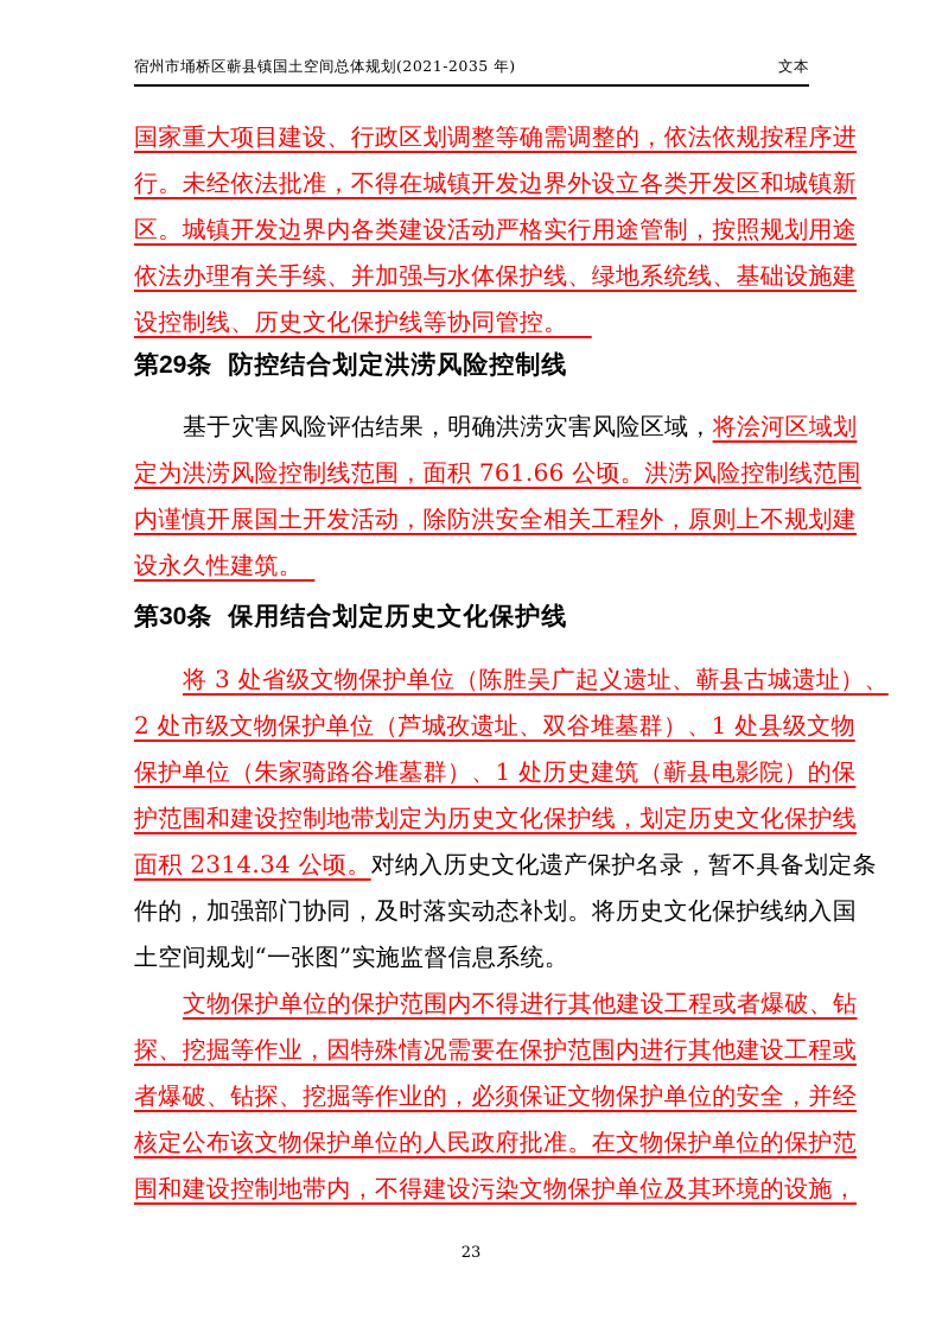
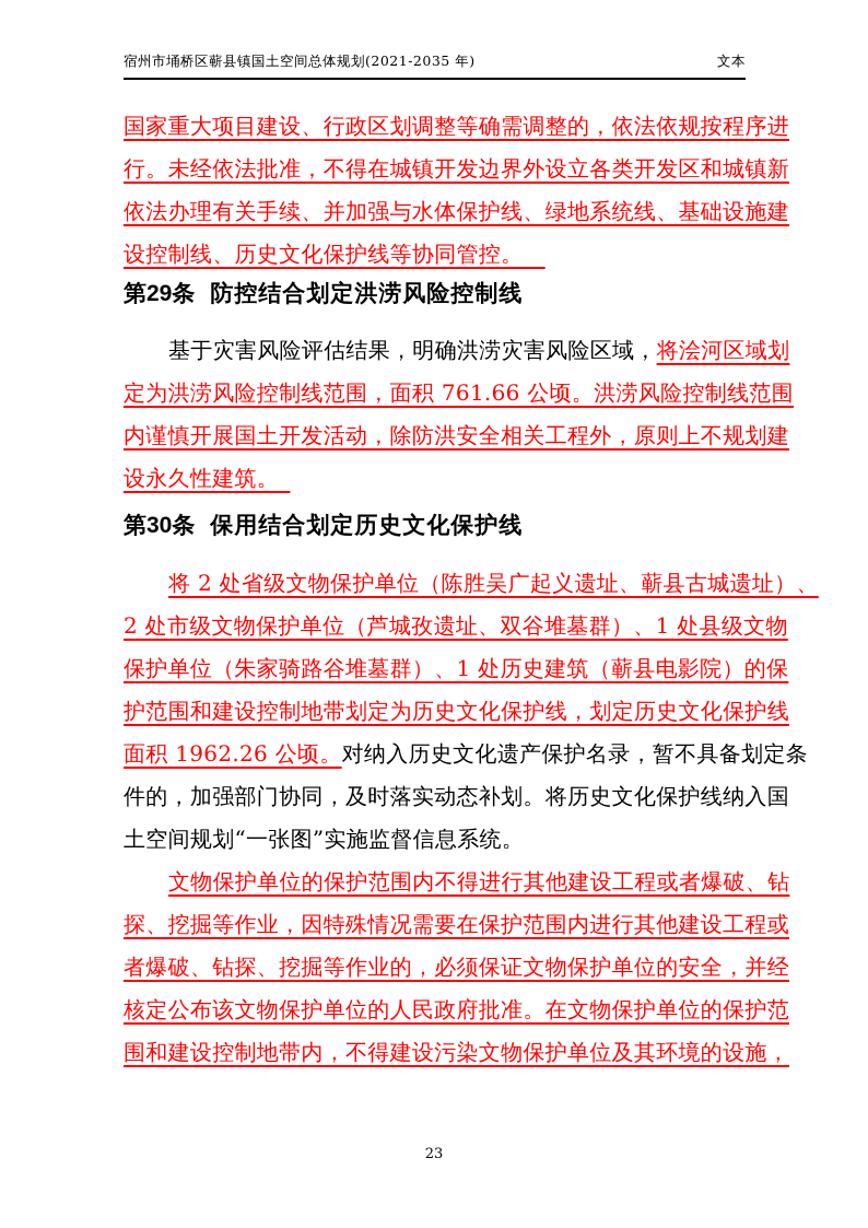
  宿州市埇桥区蕲县镇国土空间总体规划(2021-2035 年)
  文本
  国家重大项目建设、行政区划调整等确需调整的，依法依规按程序进
  行。未经依法批准，不得在城镇开发边界外设立各类开发区和城镇新
- 区。城镇开发边界内各类建设活动严格实行用途管制，按照规划用途
  依法办理有关手续、并加强与水体保护线、绿地系统线、基础设施建
  设控制线、历史文化保护线等协同管控。
  第29条 防控结合划定洪涝风险控制线
  基于灾害风险评估结果，明确洪涝灾害风险区域，将浍河区域划
  定为洪涝风险控制线范围，面积 761.66 公顷。洪涝风险控制线范围
  内谨慎开展国土开发活动，除防洪安全相关工程外，原则上不规划建
  设永久性建筑。
  第30条 保用结合划定历史文化保护线
- 将 3 处省级文物保护单位（陈胜吴广起义遗址、蕲县古城遗址）、
+ 将 2 处省级文物保护单位（陈胜吴广起义遗址、蕲县古城遗址）、
  2 处市级文物保护单位（芦城孜遗址、双谷堆墓群）、1 处县级文物
  保护单位（朱家骑路谷堆墓群）、1 处历史建筑（蕲县电影院）的保
  护范围和建设控制地带划定为历史文化保护线，划定历史文化保护线
- 面积 2314.34 公顷。对纳入历史文化遗产保护名录，暂不具备划定条
+ 面积 1962.26 公顷。对纳入历史文化遗产保护名录，暂不具备划定条
  件的，加强部门协同，及时落实动态补划。将历史文化保护线纳入国
  土空间规划“一张图”实施监督信息系统。
  文物保护单位的保护范围内不得进行其他建设工程或者爆破、钻
  探、挖掘等作业，因特殊情况需要在保护范围内进行其他建设工程或
  者爆破、钻探、挖掘等作业的，必须保证文物保护单位的安全，并经
  核定公布该文物保护单位的人民政府批准。在文物保护单位的保护范
  围和建设控制地带内，不得建设污染文物保护单位及其环境的设施，
  23
